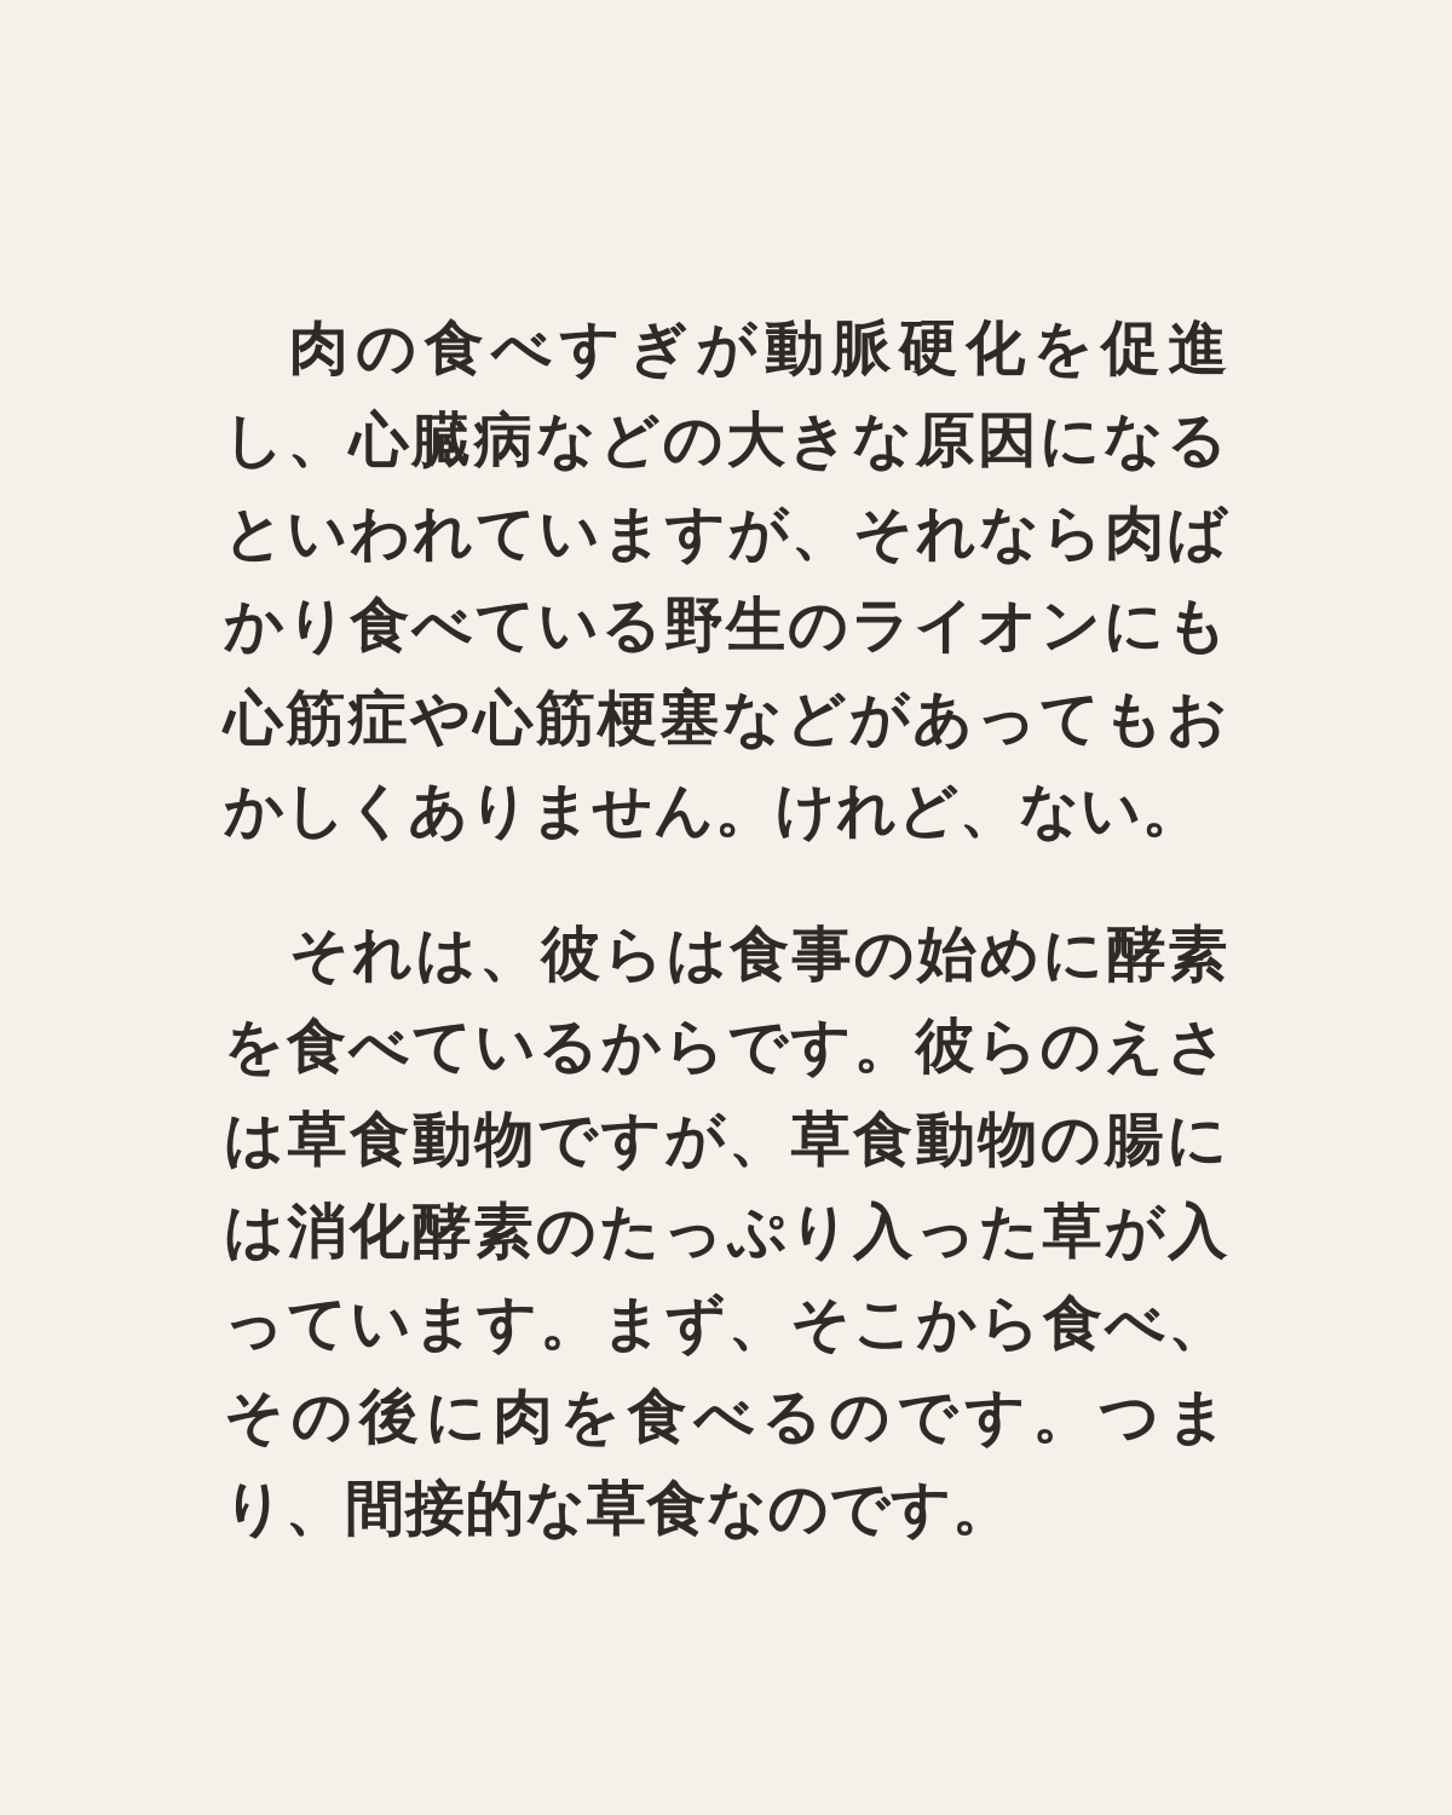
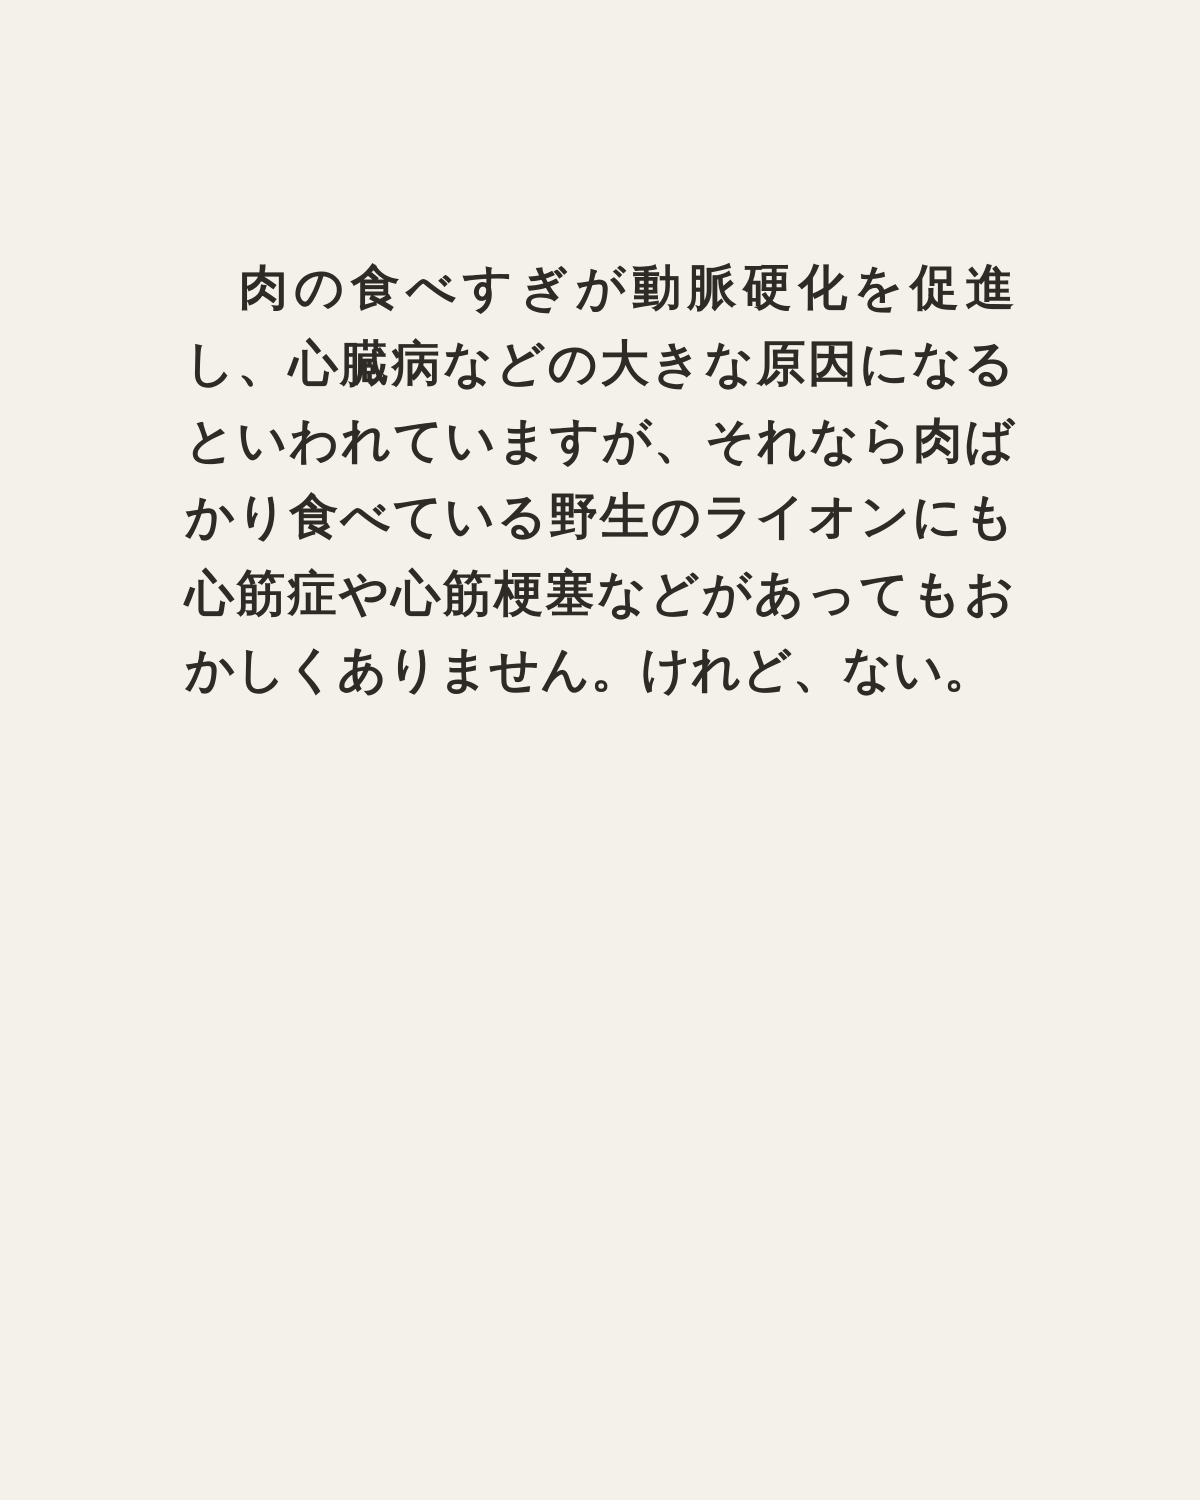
  肉の食べすぎが動脈硬化を促進し、心臓病などの大きな原因になるといわれていますが、それなら肉ばかり食べている野生のライオンにも心筋症や心筋梗塞などがあってもおかしくありません。けれど、ない。
- それは、彼らは食事の始めに酵素を食べているからです。彼らのえさは草食動物ですが、草食動物の腸には消化酵素のたっぷり入った草が入っています。まず、そこから食べ、その後に肉を食べるのです。つまり、間接的な草食なのです。
